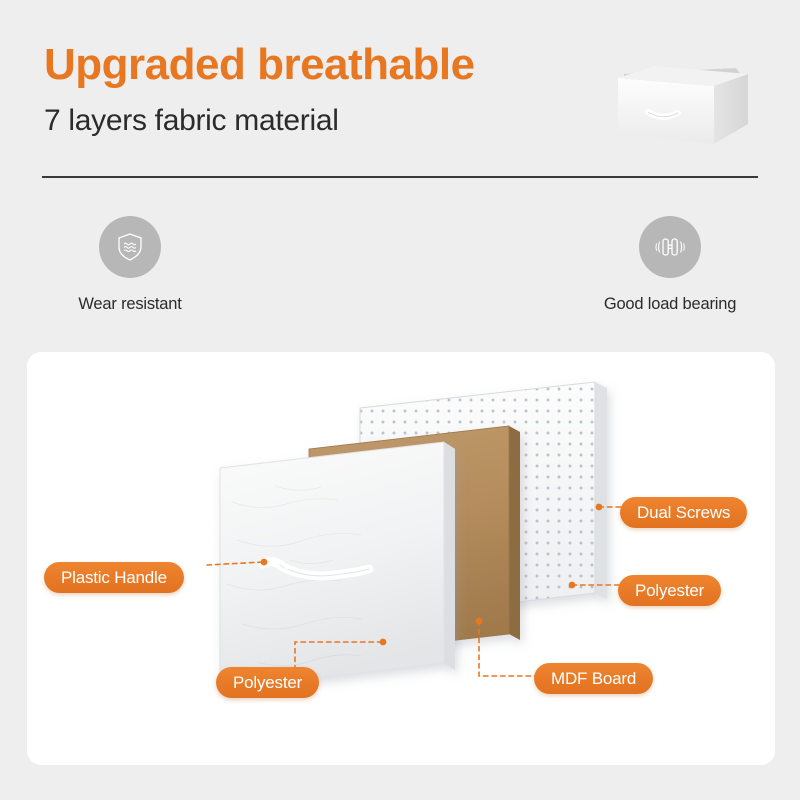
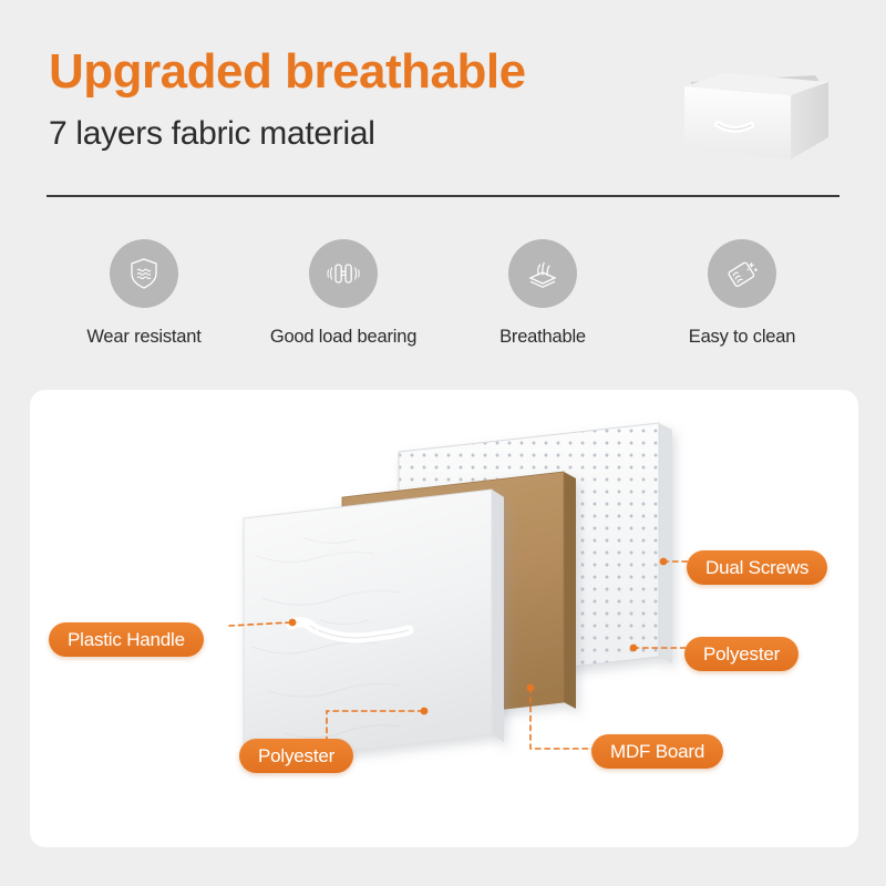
  Upgraded breathable
  7 layers fabric material
  Wear resistant
  Good load bearing
+ Breathable
+ Easy to clean
  Plastic Handle
  Dual Screws
  Polyester
  Polyester
  MDF Board
